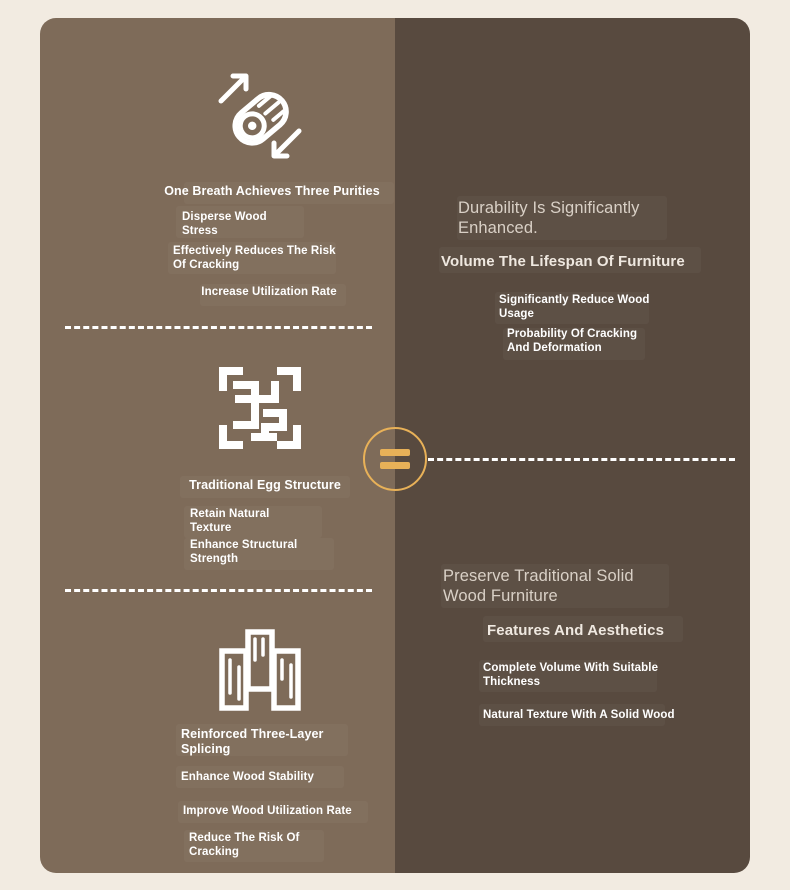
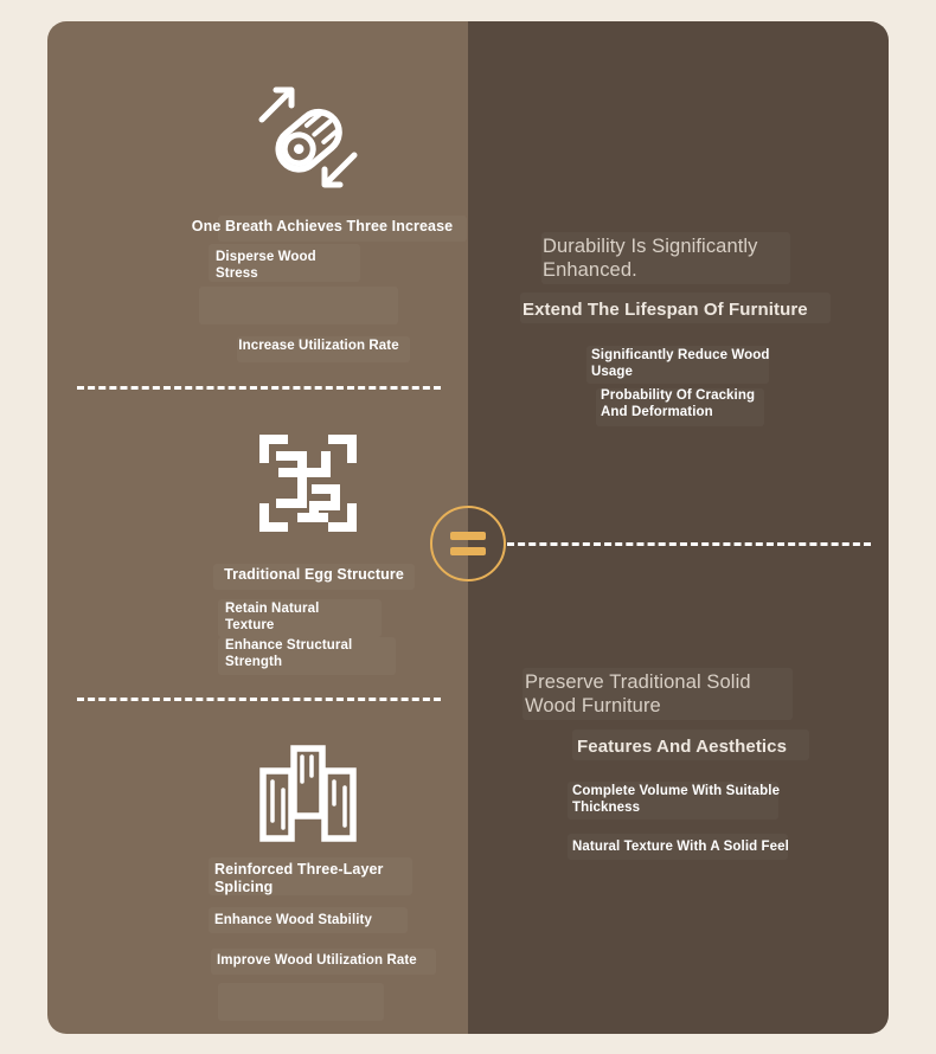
- One Breath Achieves Three Purities
+ One Breath Achieves Three Increase
  Disperse Wood
  Stress
- Effectively Reduces The Risk
- Of Cracking
  Increase Utilization Rate
  Traditional Egg Structure
  Retain Natural
  Texture
  Enhance Structural
  Strength
  Reinforced Three-Layer
  Splicing
  Enhance Wood Stability
  Improve Wood Utilization Rate
- Reduce The Risk Of
- Cracking
  Durability Is Significantly
  Enhanced.
- Volume The Lifespan Of Furniture
+ Extend The Lifespan Of Furniture
  Significantly Reduce Wood
  Usage
  Probability Of Cracking
  And Deformation
  Preserve Traditional Solid
  Wood Furniture
  Features And Aesthetics
  Complete Volume With Suitable
  Thickness
- Natural Texture With A Solid Wood
+ Natural Texture With A Solid Feel
